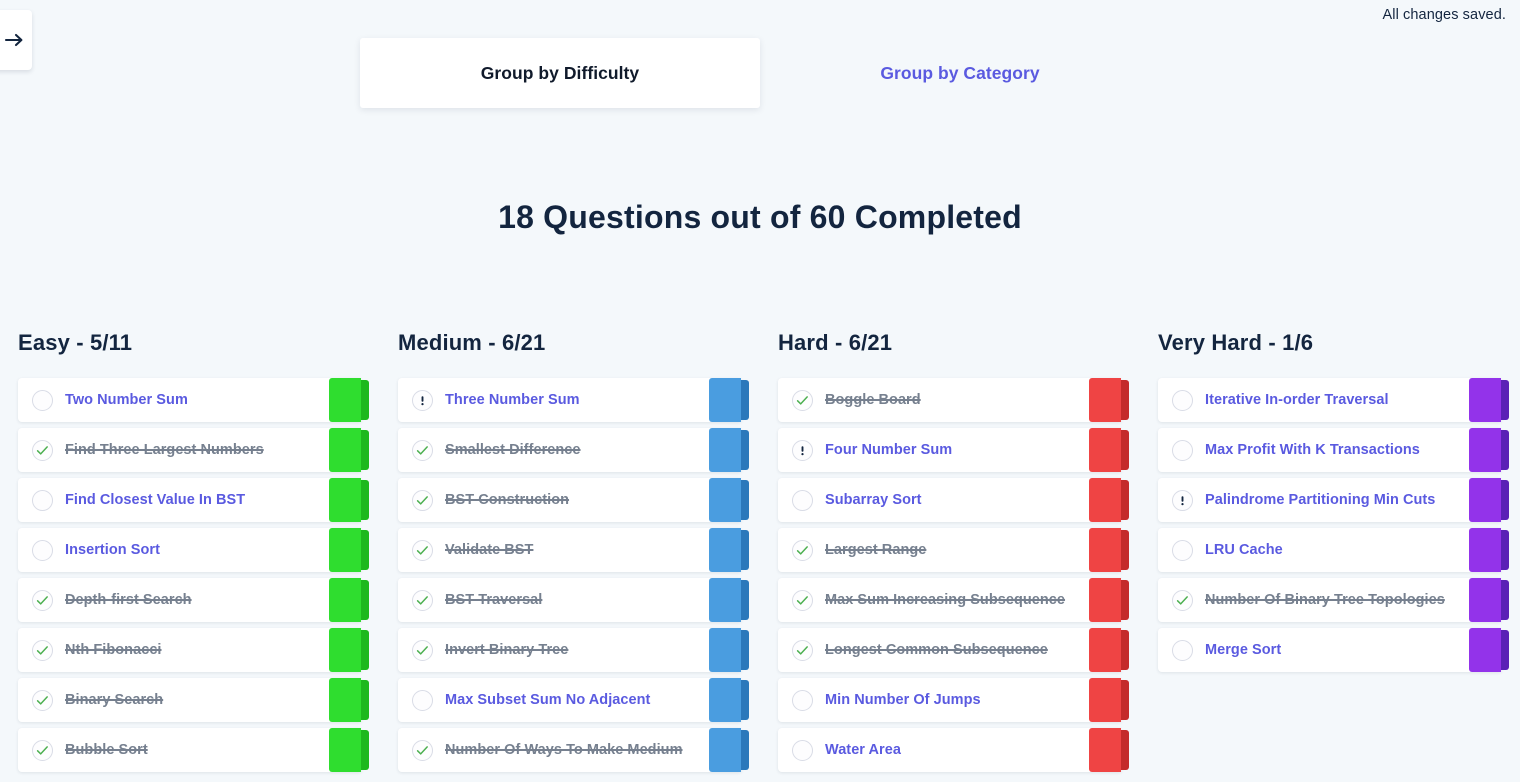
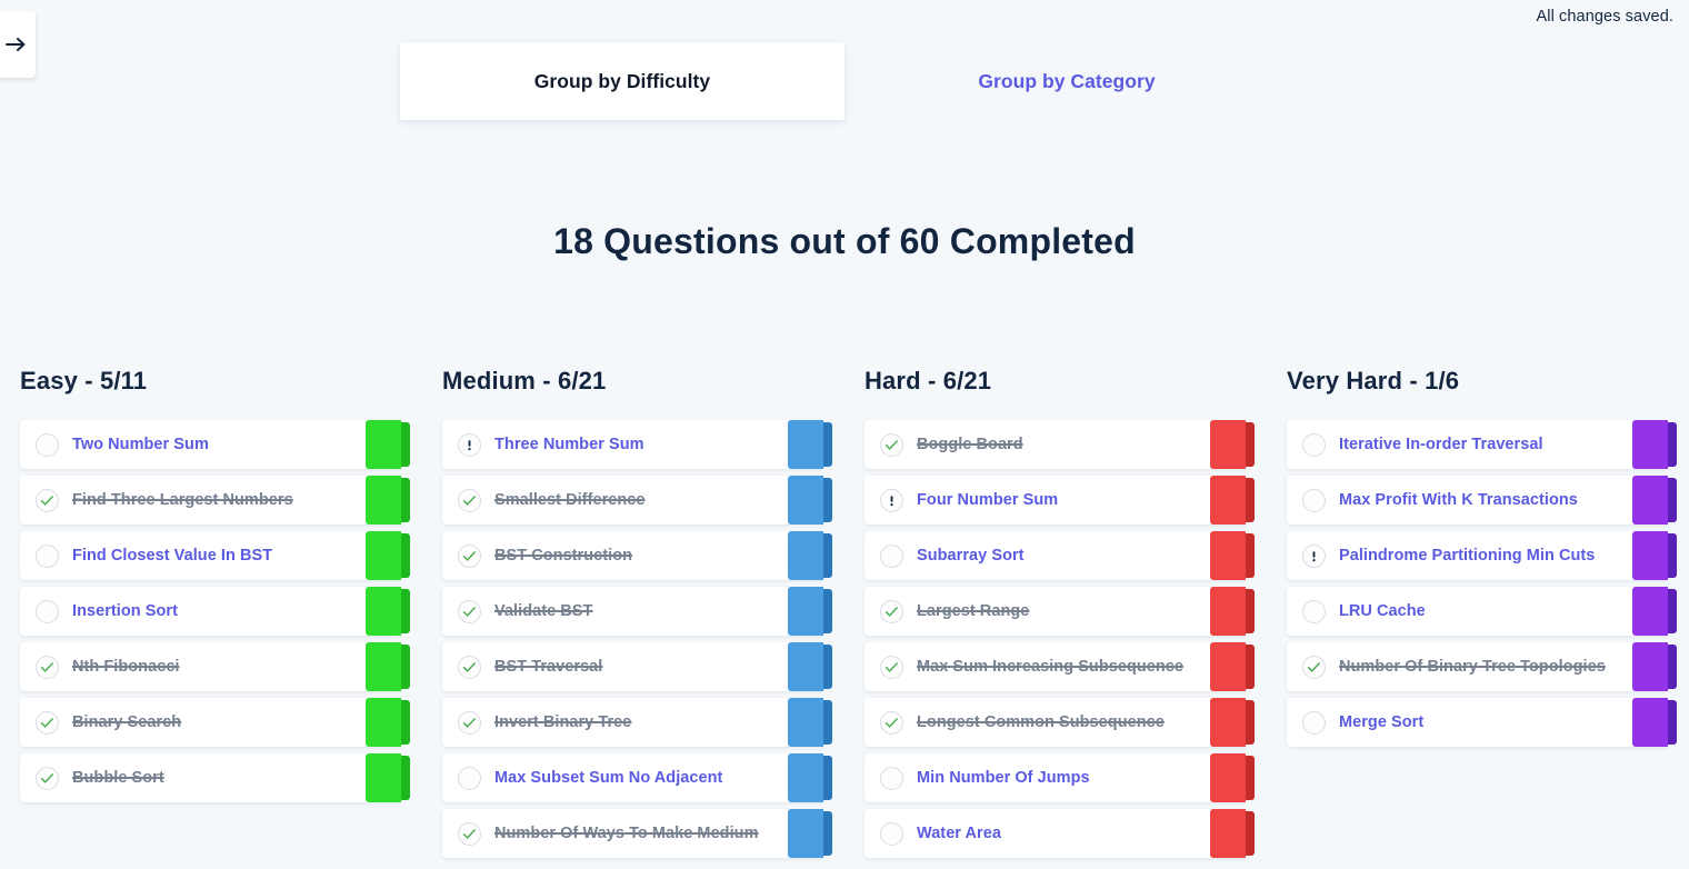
  All changes saved.
  Group by Difficulty
  Group by Category
  18 Questions out of 60 Completed
  Easy - 5/11
  Two Number Sum
  Find Three Largest Numbers
  Find Closest Value In BST
  Insertion Sort
- Depth-first Search
  Nth Fibonacci
  Binary Search
  Bubble Sort
  Medium - 6/21
  Three Number Sum
  Smallest Difference
  BST Construction
  Validate BST
  BST Traversal
  Invert Binary Tree
  Max Subset Sum No Adjacent
  Number Of Ways To Make Medium
  Hard - 6/21
  Boggle Board
  Four Number Sum
  Subarray Sort
  Largest Range
  Max Sum Increasing Subsequence
  Longest Common Subsequence
  Min Number Of Jumps
  Water Area
  Very Hard - 1/6
  Iterative In-order Traversal
  Max Profit With K Transactions
  Palindrome Partitioning Min Cuts
  LRU Cache
  Number Of Binary Tree Topologies
  Merge Sort
